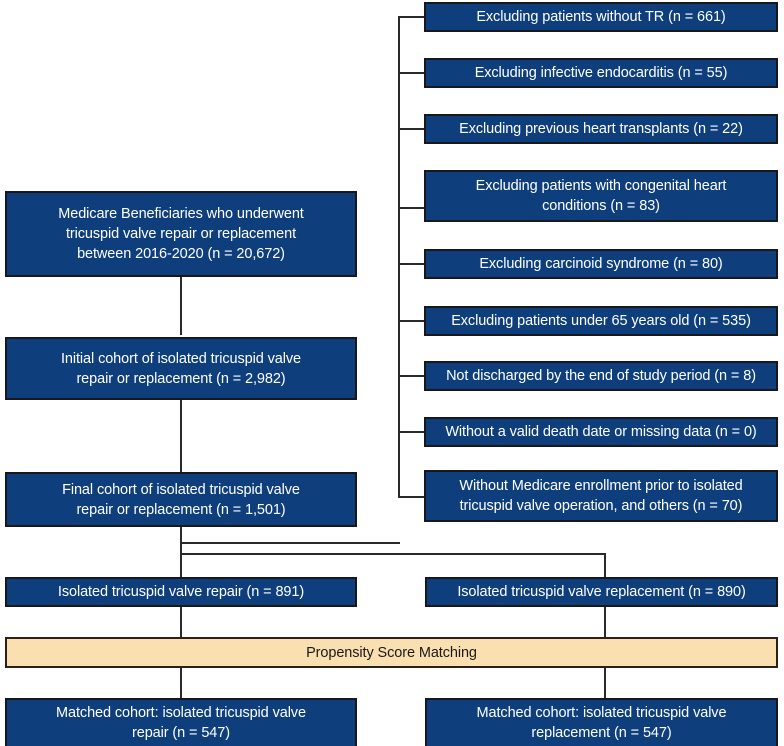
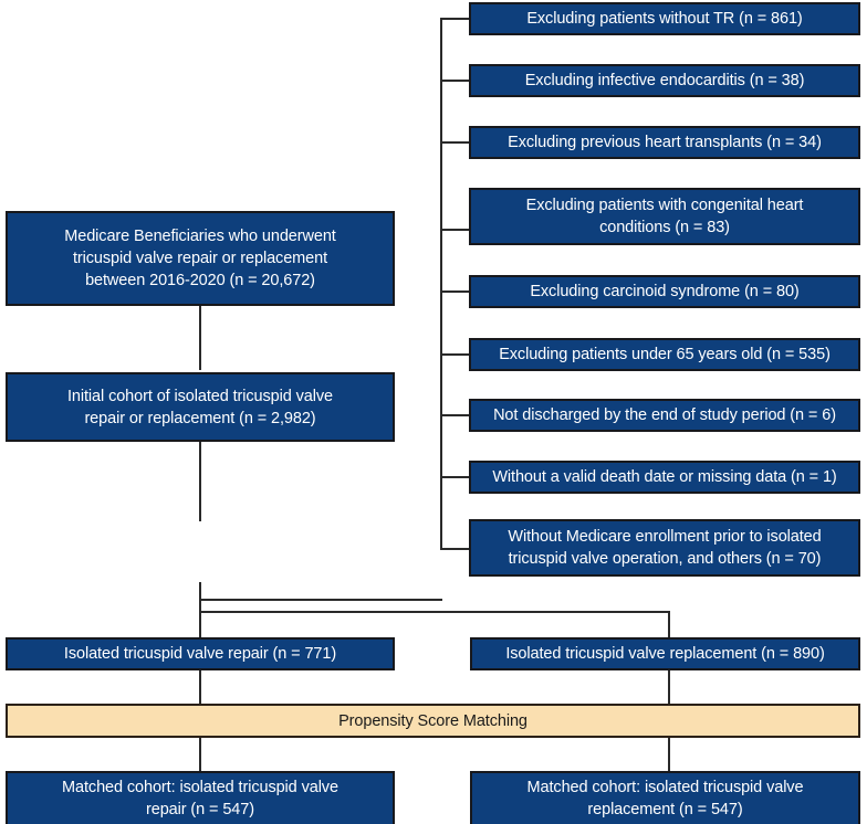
- Excluding patients without TR (n = 661)
+ Excluding patients without TR (n = 861)
- Excluding infective endocarditis (n = 55)
+ Excluding infective endocarditis (n = 38)
- Excluding previous heart transplants (n = 22)
+ Excluding previous heart transplants (n = 34)
  Excluding patients with congenital heart
  conditions (n = 83)
  Excluding carcinoid syndrome (n = 80)
  Excluding patients under 65 years old (n = 535)
- Not discharged by the end of study period (n = 8)
+ Not discharged by the end of study period (n = 6)
- Without a valid death date or missing data (n = 0)
+ Without a valid death date or missing data (n = 1)
  Without Medicare enrollment prior to isolated
  tricuspid valve operation, and others (n = 70)
  Medicare Beneficiaries who underwent
  tricuspid valve repair or replacement
  between 2016-2020 (n = 20,672)
  Initial cohort of isolated tricuspid valve
  repair or replacement (n = 2,982)
- Final cohort of isolated tricuspid valve
- repair or replacement (n = 1,501)
- Isolated tricuspid valve repair (n = 891)
+ Isolated tricuspid valve repair (n = 771)
  Isolated tricuspid valve replacement (n = 890)
  Propensity Score Matching
  Matched cohort: isolated tricuspid valve
  repair (n = 547)
  Matched cohort: isolated tricuspid valve
  replacement (n = 547)
